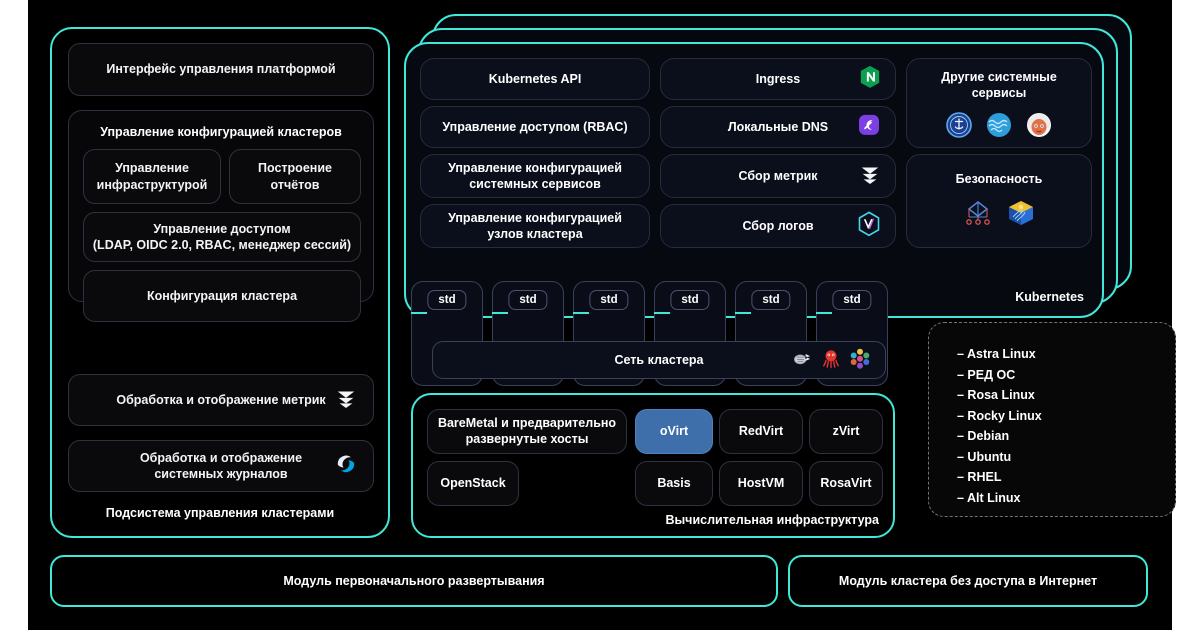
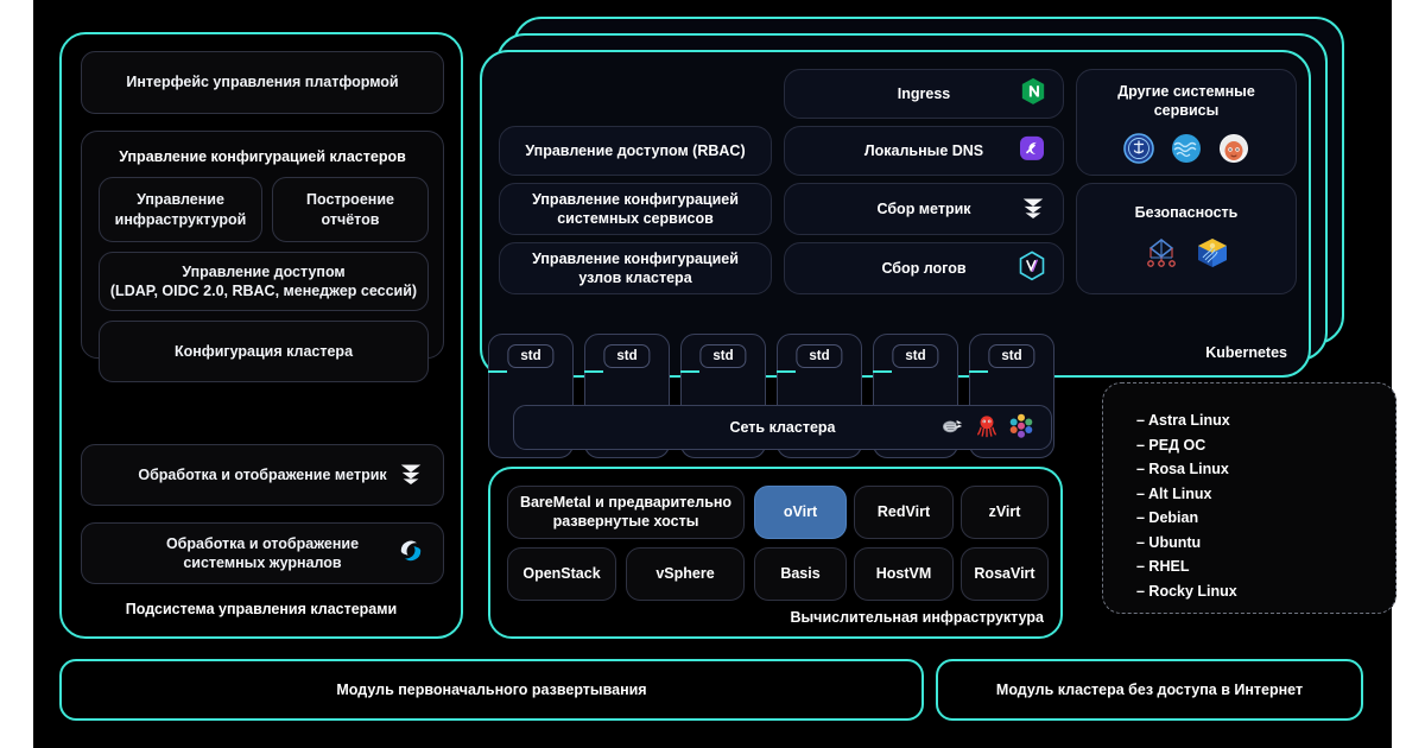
  Интерфейс управления платформой
  Управление конфигурацией кластеров
  Управление
  инфраструктурой
  Построение
  отчётов
  Управление доступом
  (LDAP, OIDC 2.0, RBAC, менеджер сессий)
  Конфигурация кластера
  Обработка и отображение метрик
  Обработка и отображение
  системных журналов
  Подсистема управления кластерами
- Kubernetes API
  Управление доступом (RBAC)
  Управление конфигурацией
  системных сервисов
  Управление конфигурацией
  узлов кластера
  Ingress
  Локальные DNS
  Сбор метрик
  Сбор логов
  Другие системные
  сервисы
  Безопасность
  Kubernetes
  std
  std
  std
  std
  std
  std
  Сеть кластера
  BareMetal и предварительно
  развернутые хосты
  oVirt
  RedVirt
  zVirt
  OpenStack
+ vSphere
  Basis
  HostVM
  RosaVirt
  Вычислительная инфраструктура
  – Astra Linux
  – РЕД ОС
  – Rosa Linux
- – Rocky Linux
+ – Alt Linux
  – Debian
  – Ubuntu
  – RHEL
- – Alt Linux
+ – Rocky Linux
  Модуль первоначального развертывания
  Модуль кластера без доступа в Интернет
